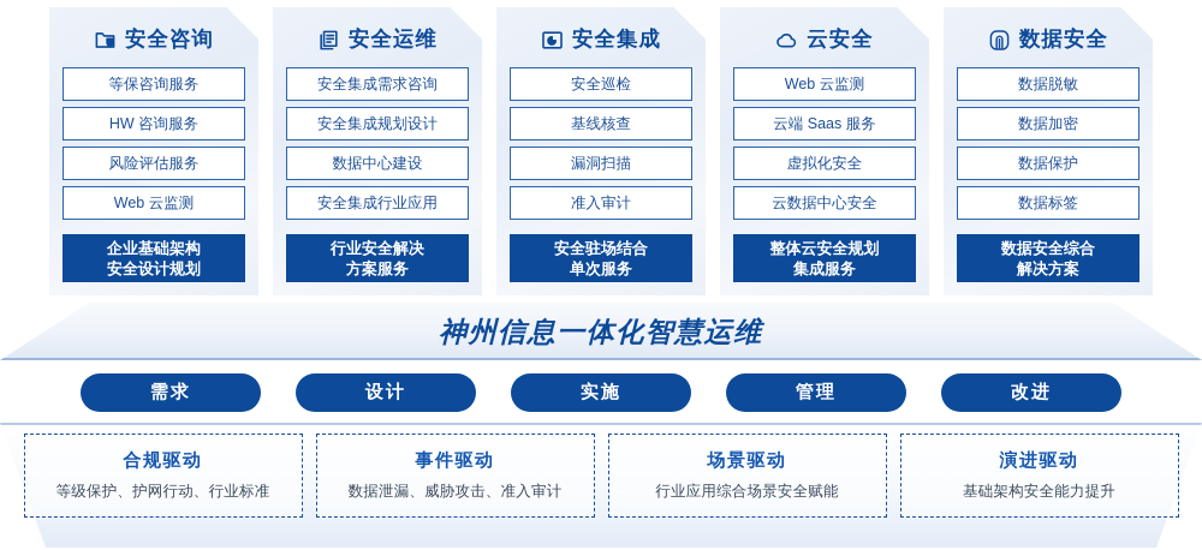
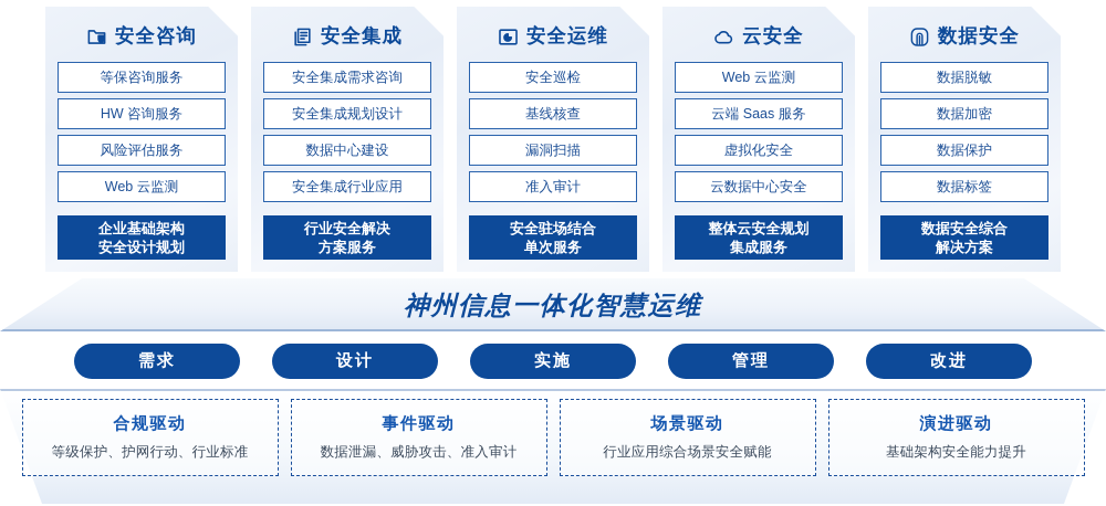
  安全咨询
  等保咨询服务
  HW 咨询服务
  风险评估服务
  Web 云监测
  企业基础架构
  安全设计规划
- 安全运维
+ 安全集成
  安全集成需求咨询
  安全集成规划设计
  数据中心建设
  安全集成行业应用
  行业安全解决
  方案服务
- 安全集成
+ 安全运维
  安全巡检
  基线核查
  漏洞扫描
  准入审计
  安全驻场结合
  单次服务
  云安全
  Web 云监测
  云端 Saas 服务
  虚拟化安全
  云数据中心安全
  整体云安全规划
  集成服务
  数据安全
  数据脱敏
  数据加密
  数据保护
  数据标签
  数据安全综合
  解决方案
  神州信息一体化智慧运维
  需求
  设计
  实施
  管理
  改进
  合规驱动
  等级保护、护网行动、行业标准
  事件驱动
  数据泄漏、威胁攻击、准入审计
  场景驱动
  行业应用综合场景安全赋能
  演进驱动
  基础架构安全能力提升
